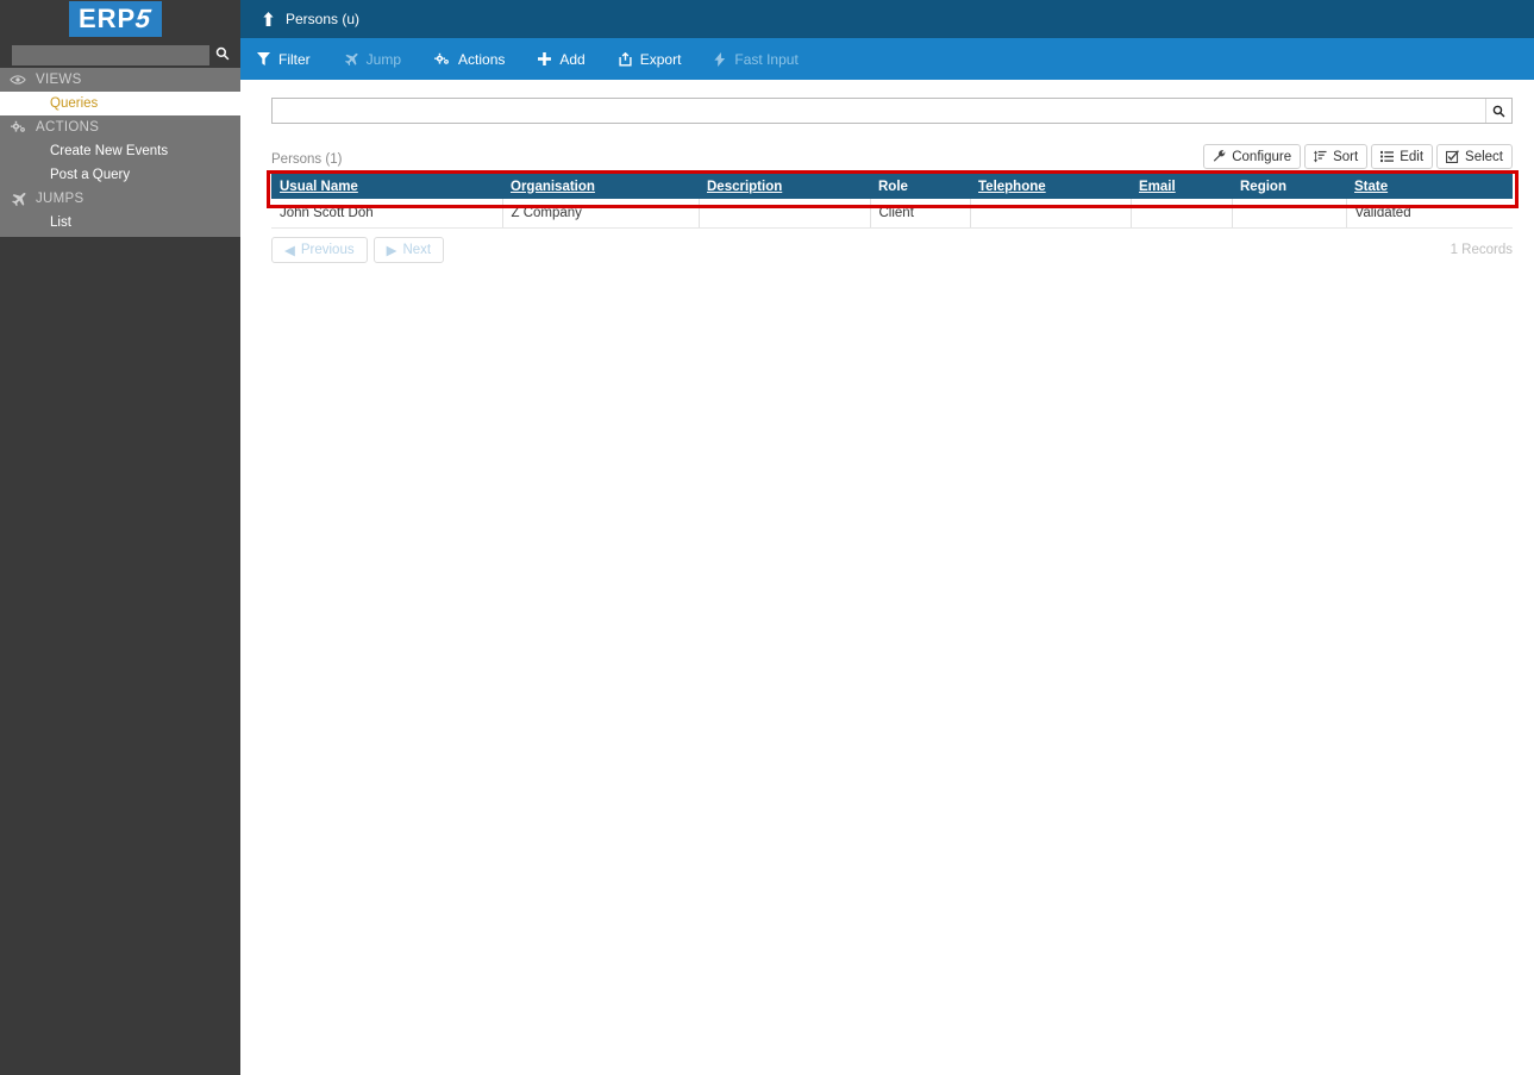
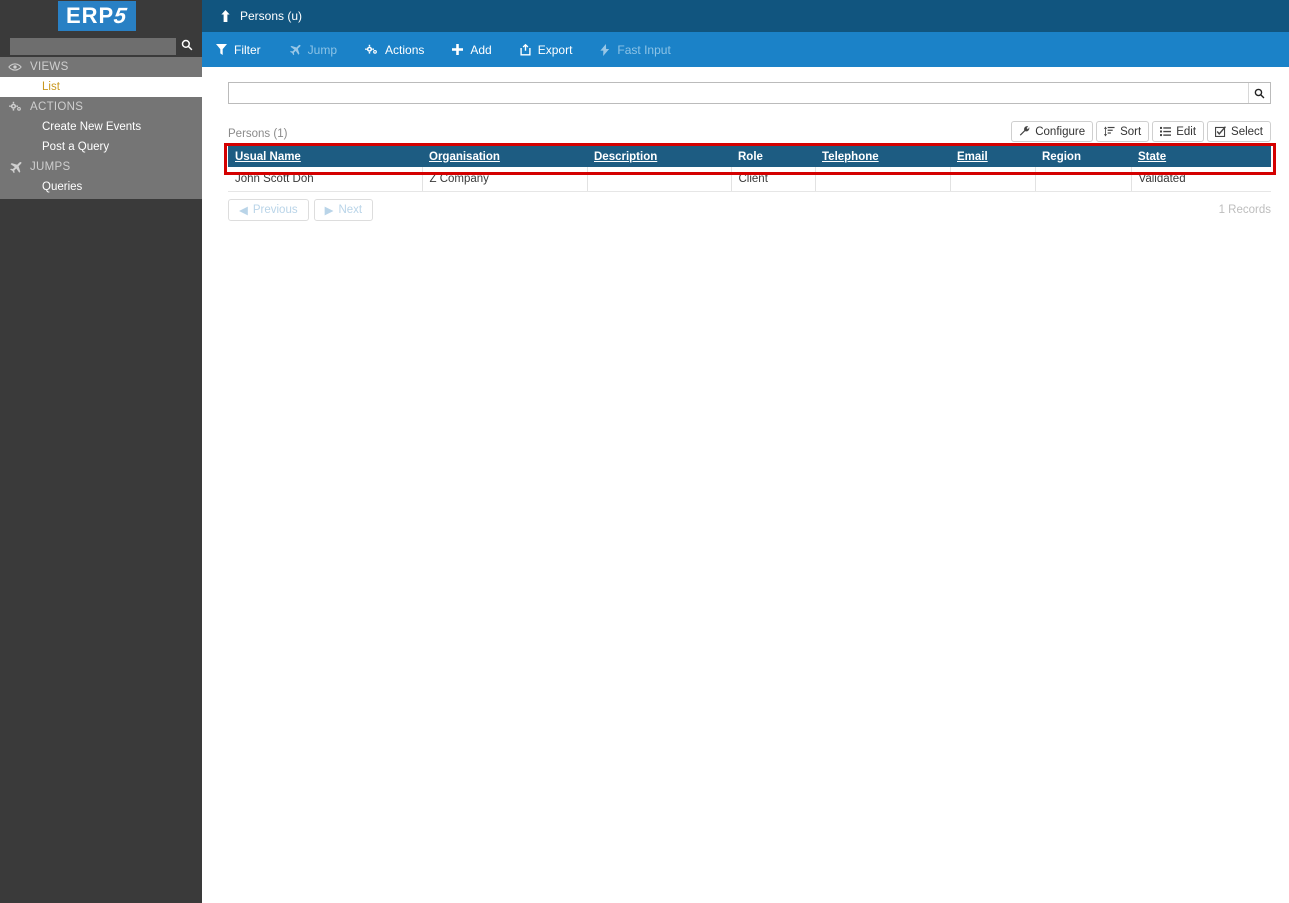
  ERP
  VIEWS
- Queries
+ List
  ACTIONS
  Create New Events
  Post a Query
  JUMPS
- List
+ Queries
  Persons (u)
  Filter
  Jump
  Actions
  Add
  Export
  Fast Input
  Persons (1)
  Configure
  Sort
  Edit
  Select
  Usual Name	Organisation	Description	Role	Telephone	Email	Region	State
  John Scott Doh	Z Company		Client				Validated
  ◀
  Previous
  ▶
  Next
  1 Records
